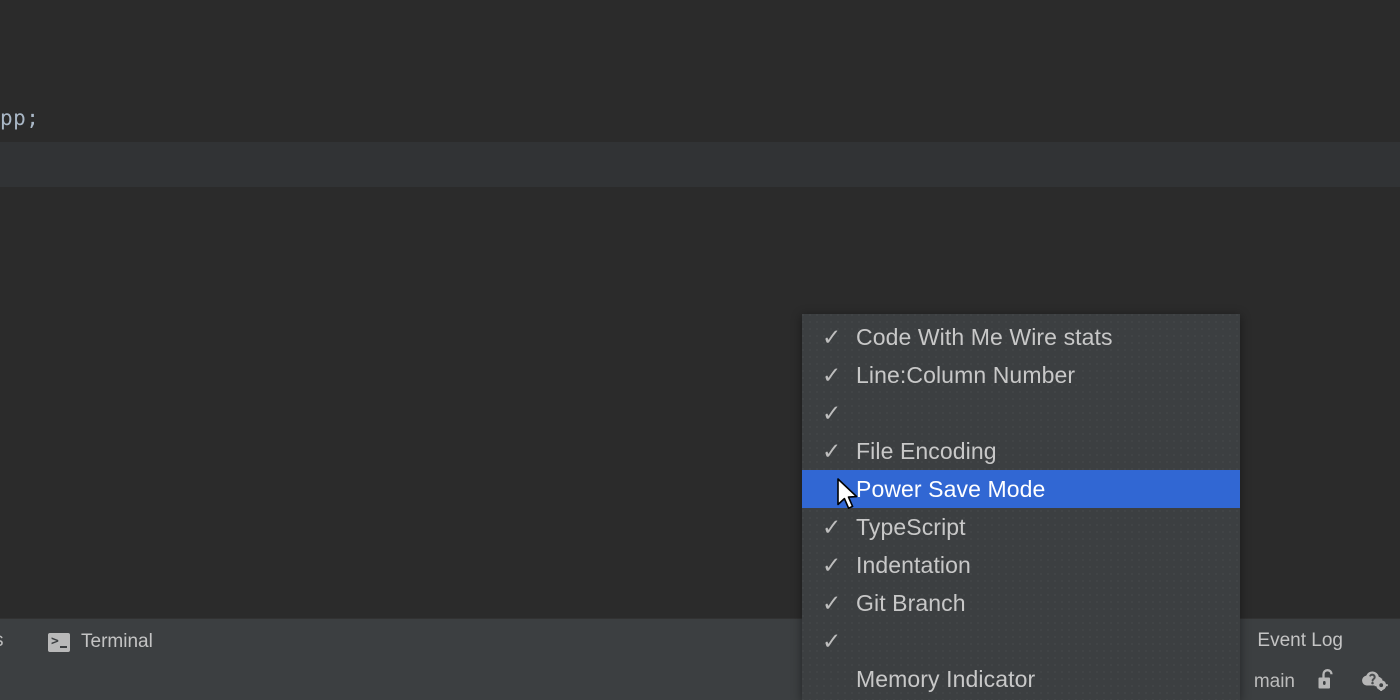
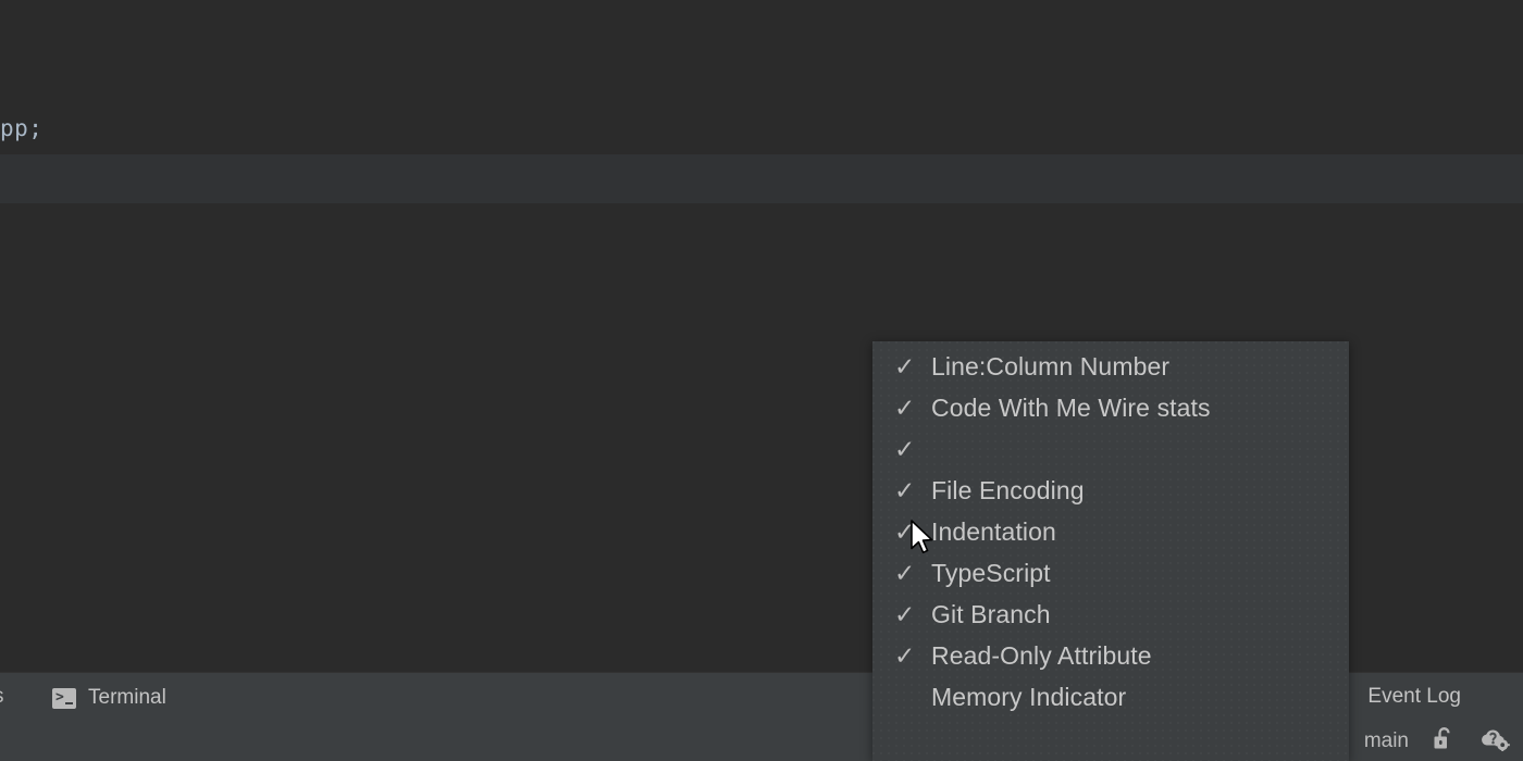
  pp;
  Terminal
  Event Log
  main
  ✓
- Code With Me Wire stats
+ Line:Column Number
  ✓
- Line:Column Number
+ Code With Me Wire stats
  ✓
  ✓
  File Encoding
- Power Save Mode
  ✓
- TypeScript
+ Indentation
  ✓
- Indentation
+ TypeScript
  ✓
  Git Branch
  ✓
+ Read-Only Attribute
  Memory Indicator
